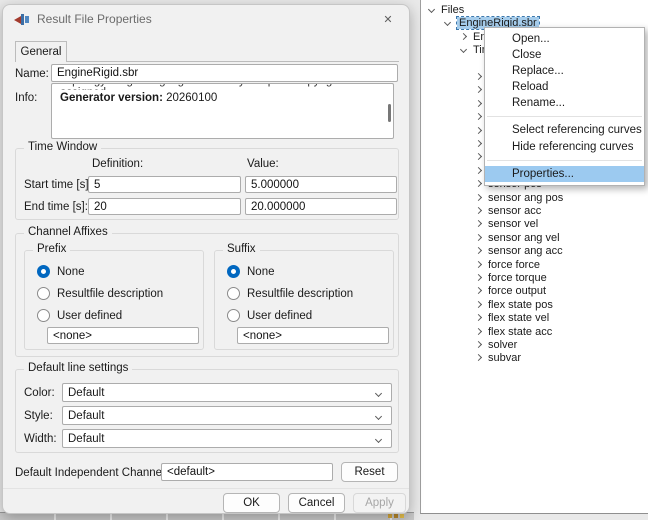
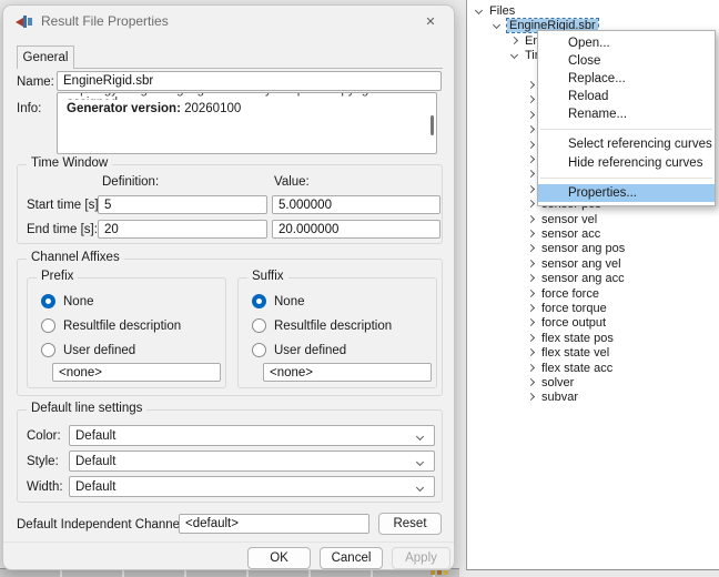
  Files
  EngineRigid.sbr
- sensor ang pos
+ sensor vel
  sensor acc
- sensor vel
+ sensor ang pos
  sensor ang vel
  sensor ang acc
  force force
  force torque
  force output
  flex state pos
  flex state vel
  flex state acc
  solver
  subvar
  Open...
  Close
  Replace...
  Reload
  Rename...
  Select referencing curves
  Hide referencing curves
  Properties...
  Result File Properties
  ✕
  General
  Name:
  EngineRigid.sbr
  Info:
  Generator version: 20260100
  Time Window
  Definition:
  Value:
  Start time [s]
  5
  5.000000
  End time [s]:
  20
  20.000000
  Channel Affixes
  Prefix
  None
  Resultfile description
  User defined
  <none>
  Suffix
  None
  Resultfile description
  User defined
  <none>
  Default line settings
  Color:
  Default
  Style:
  Default
  Width:
  Default
  Default Independent Channe
  <default>
  Reset
  OK
  Cancel
  Apply
